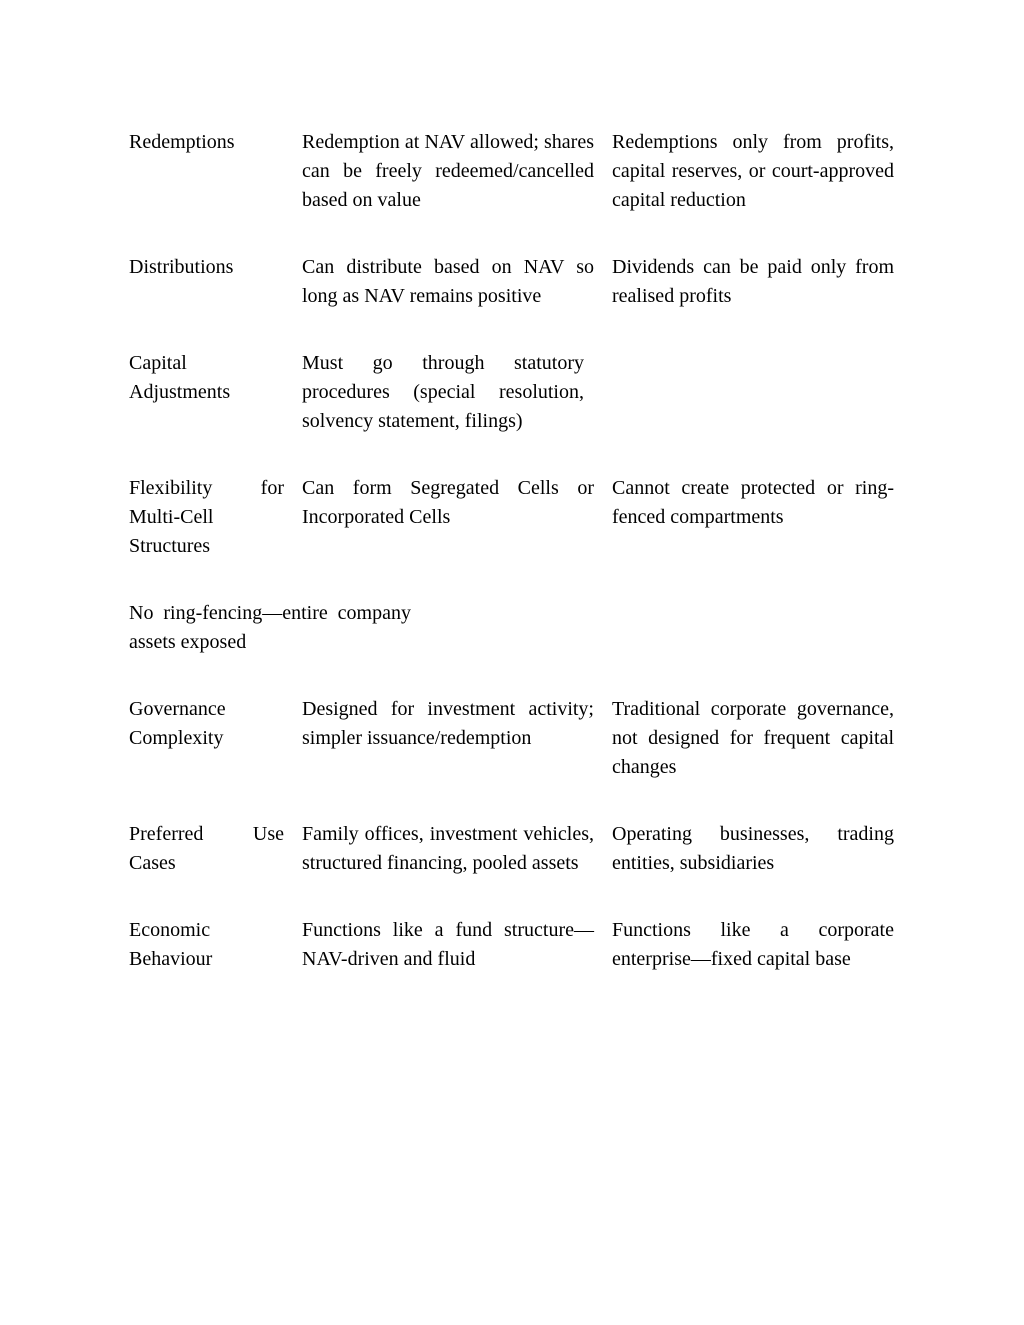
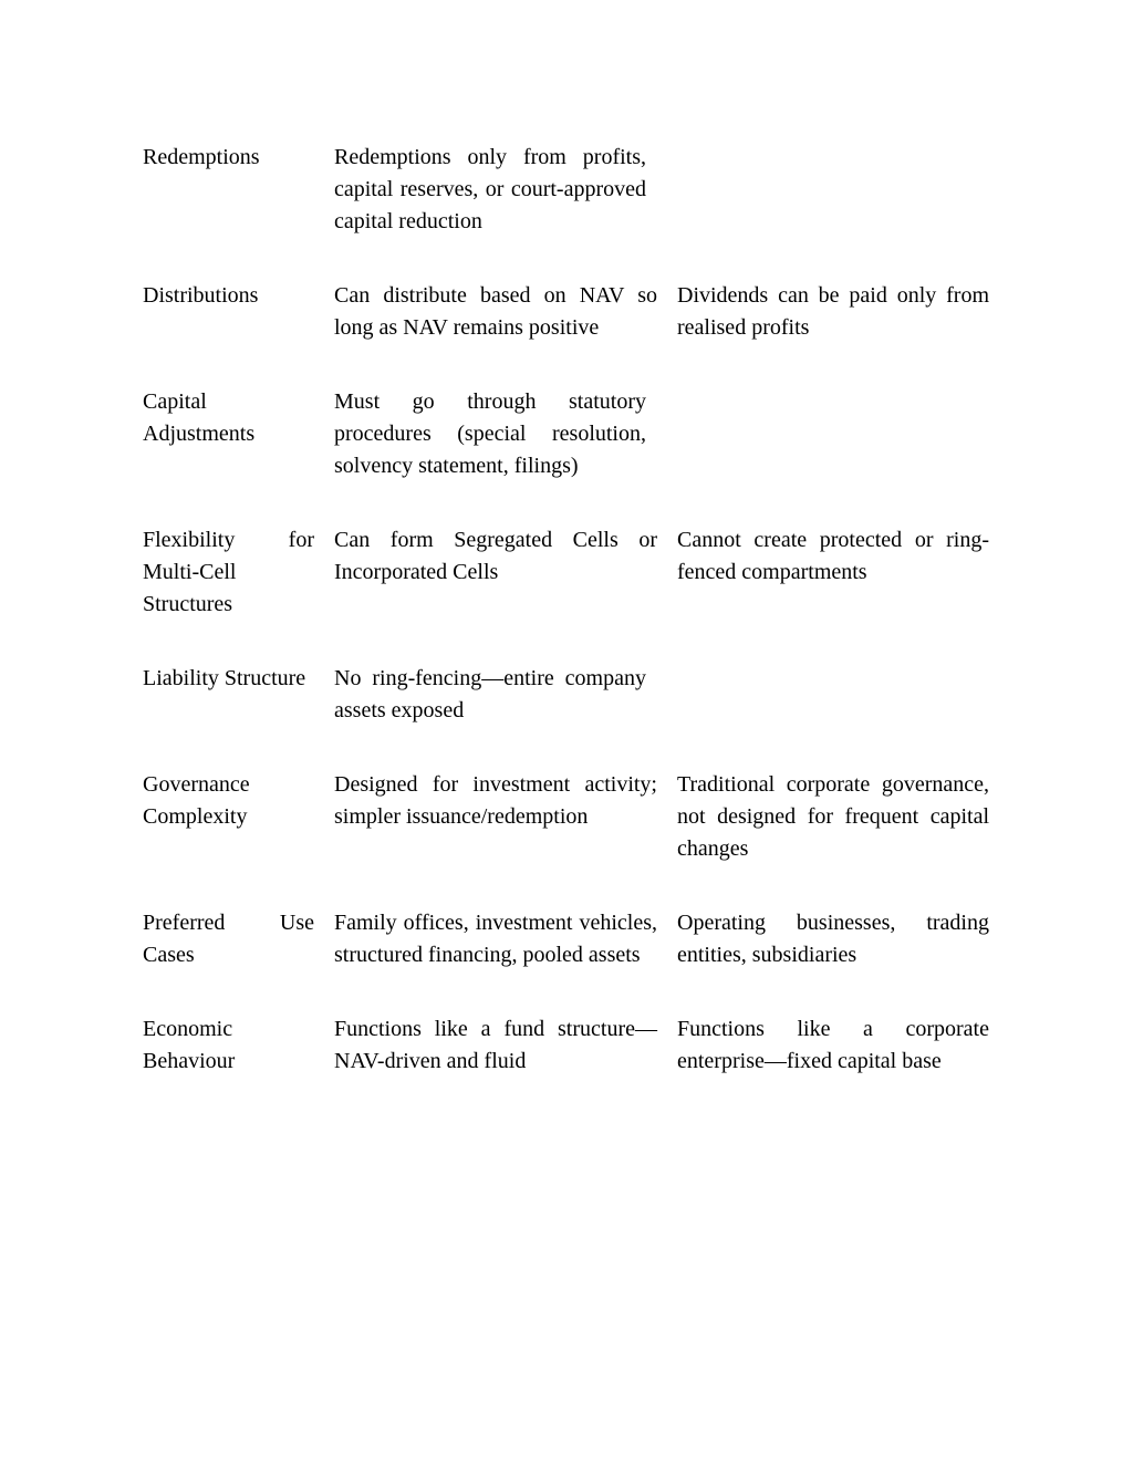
  Redemptions
- Redemption at NAV allowed; shares can be freely redeemed/cancelled based on value
  Redemptions only from profits, capital reserves, or court-approved capital reduction
  Distributions
  Can distribute based on NAV so long as NAV remains positive
  Dividends can be paid only from realised profits
  Capital Adjustments
  Must go through statutory procedures (special resolution, solvency statement, filings)
  Flexibility for Multi-Cell Structures
  Can form Segregated Cells or Incorporated Cells
  Cannot create protected or ring-fenced compartments
+ Liability Structure
  No ring-fencing—entire company assets exposed
  Governance Complexity
  Designed for investment activity; simpler issuance/redemption
  Traditional corporate governance, not designed for frequent capital changes
  Preferred Use Cases
  Family offices, investment vehicles, structured financing, pooled assets
  Operating businesses, trading entities, subsidiaries
  Economic Behaviour
  Functions like a fund structure—NAV-driven and fluid
  Functions like a corporate enterprise—fixed capital base
